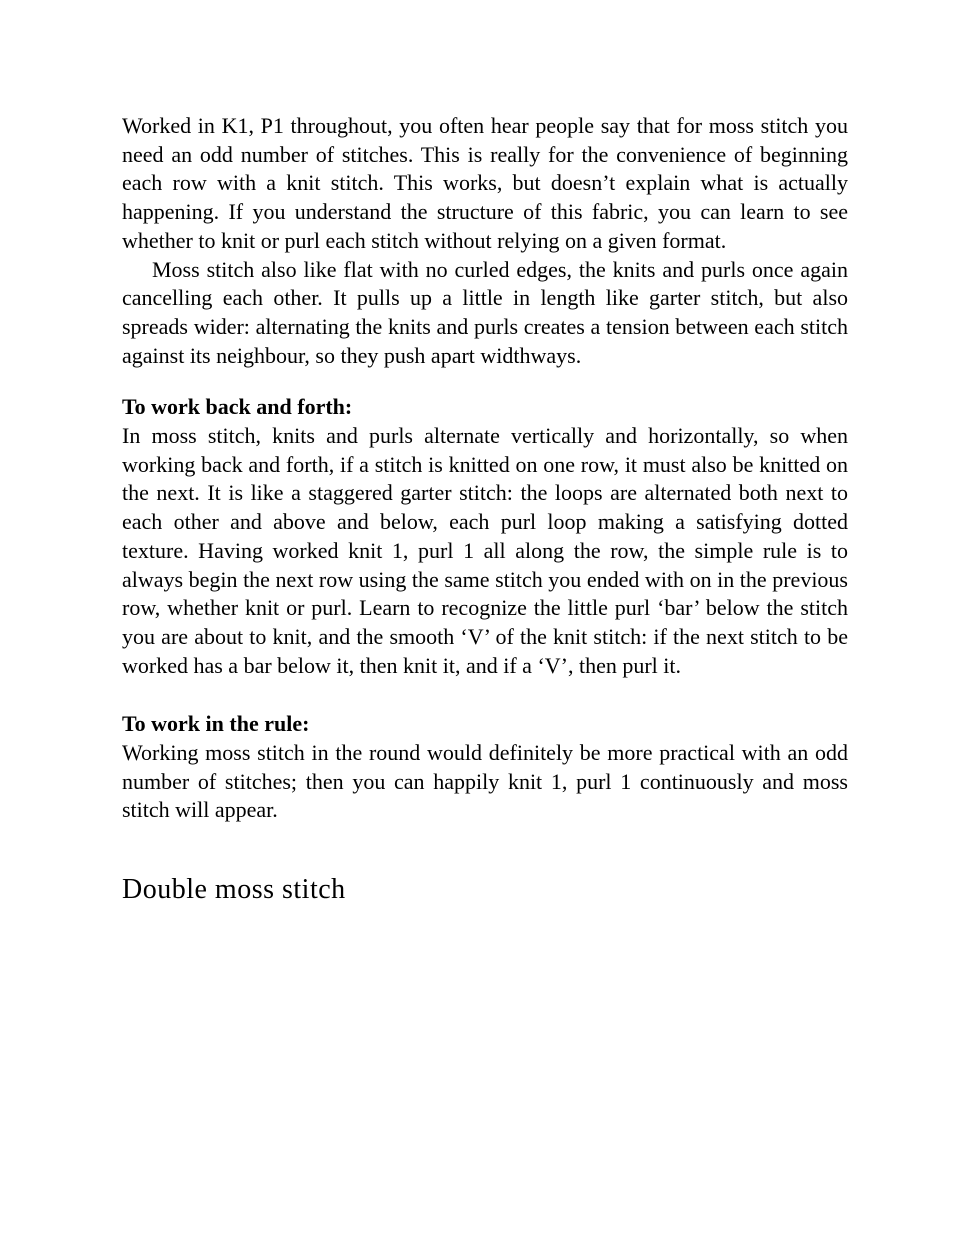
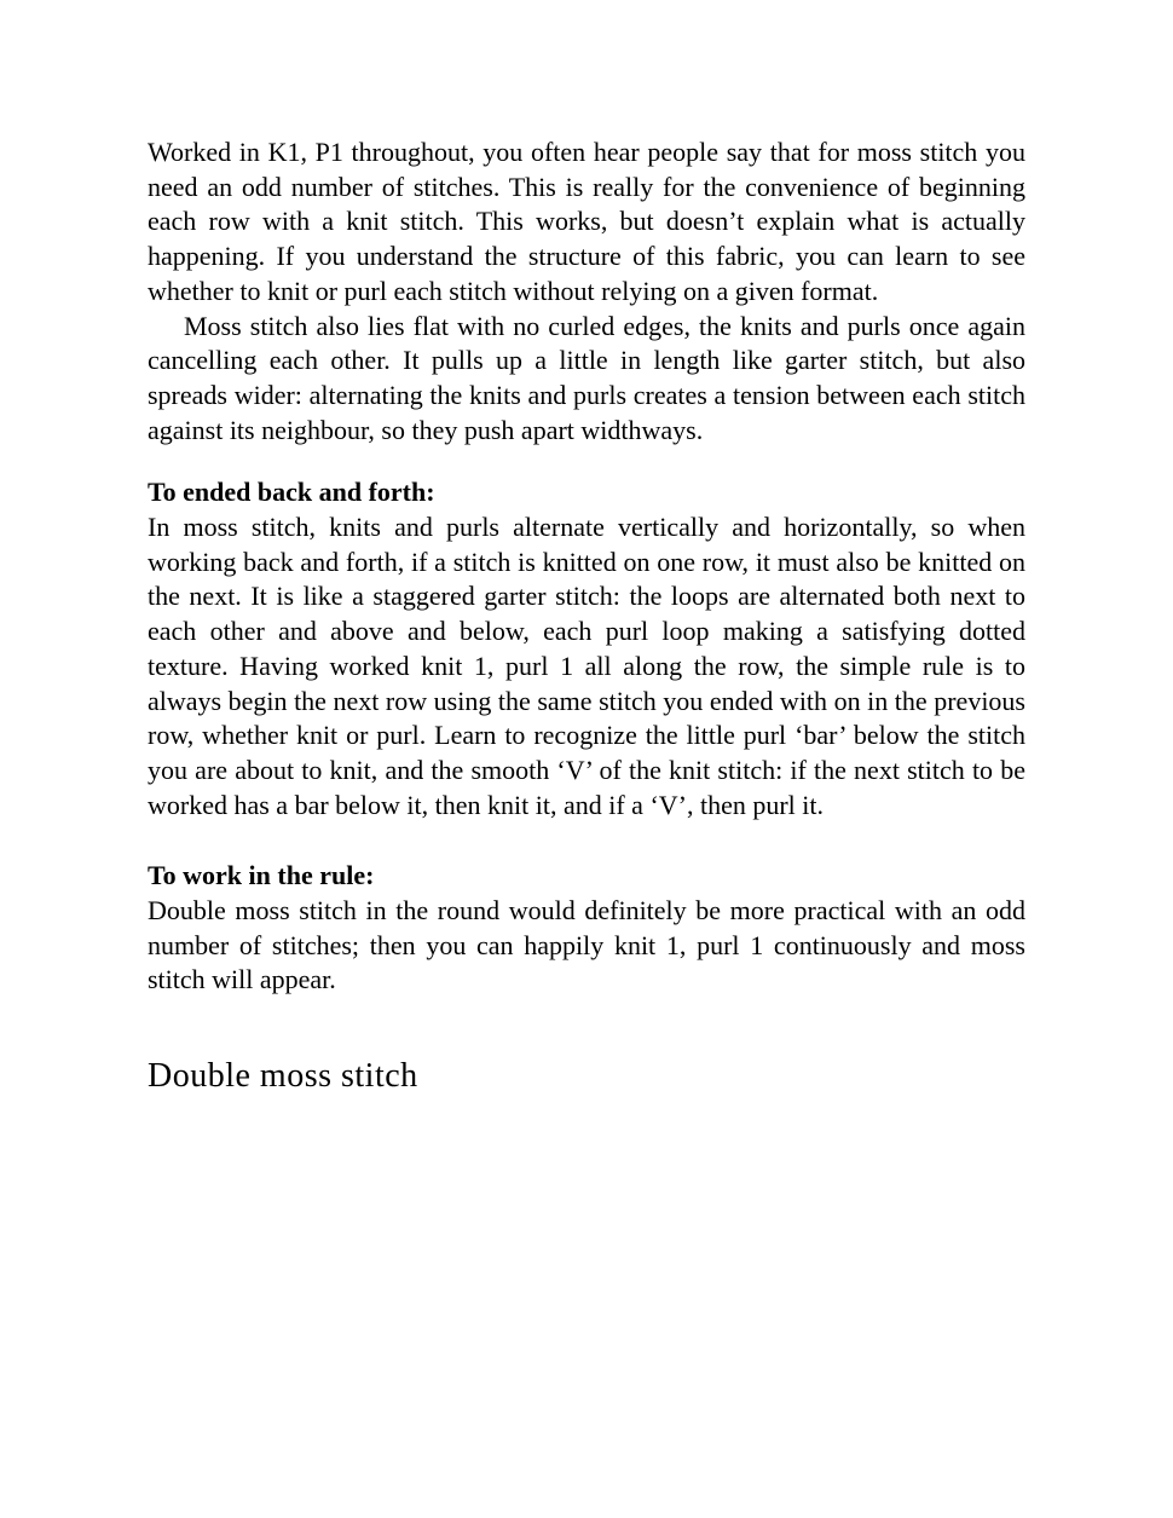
  Worked in K1, P1 throughout, you often hear people say that for moss stitch you need an odd number of stitches. This is really for the convenience of beginning each row with a knit stitch. This works, but doesn’t explain what is actually happening. If you understand the structure of this fabric, you can learn to see whether to knit or purl each stitch without relying on a given format.
- Moss stitch also like flat with no curled edges, the knits and purls once again cancelling each other. It pulls up a little in length like garter stitch, but also spreads wider: alternating the knits and purls creates a tension between each stitch against its neighbour, so they push apart widthways.
+ Moss stitch also lies flat with no curled edges, the knits and purls once again cancelling each other. It pulls up a little in length like garter stitch, but also spreads wider: alternating the knits and purls creates a tension between each stitch against its neighbour, so they push apart widthways.
- To work back and forth:
+ To ended back and forth:
  In moss stitch, knits and purls alternate vertically and horizontally, so when working back and forth, if a stitch is knitted on one row, it must also be knitted on the next. It is like a staggered garter stitch: the loops are alternated both next to each other and above and below, each purl loop making a satisfying dotted texture. Having worked knit 1, purl 1 all along the row, the simple rule is to always begin the next row using the same stitch you ended with on in the previous row, whether knit or purl. Learn to recognize the little purl ‘bar’ below the stitch you are about to knit, and the smooth ‘V’ of the knit stitch: if the next stitch to be worked has a bar below it, then knit it, and if a ‘V’, then purl it.
  To work in the rule:
- Working moss stitch in the round would definitely be more practical with an odd number of stitches; then you can happily knit 1, purl 1 continuously and moss stitch will appear.
+ Double moss stitch in the round would definitely be more practical with an odd number of stitches; then you can happily knit 1, purl 1 continuously and moss stitch will appear.
  Double moss stitch
